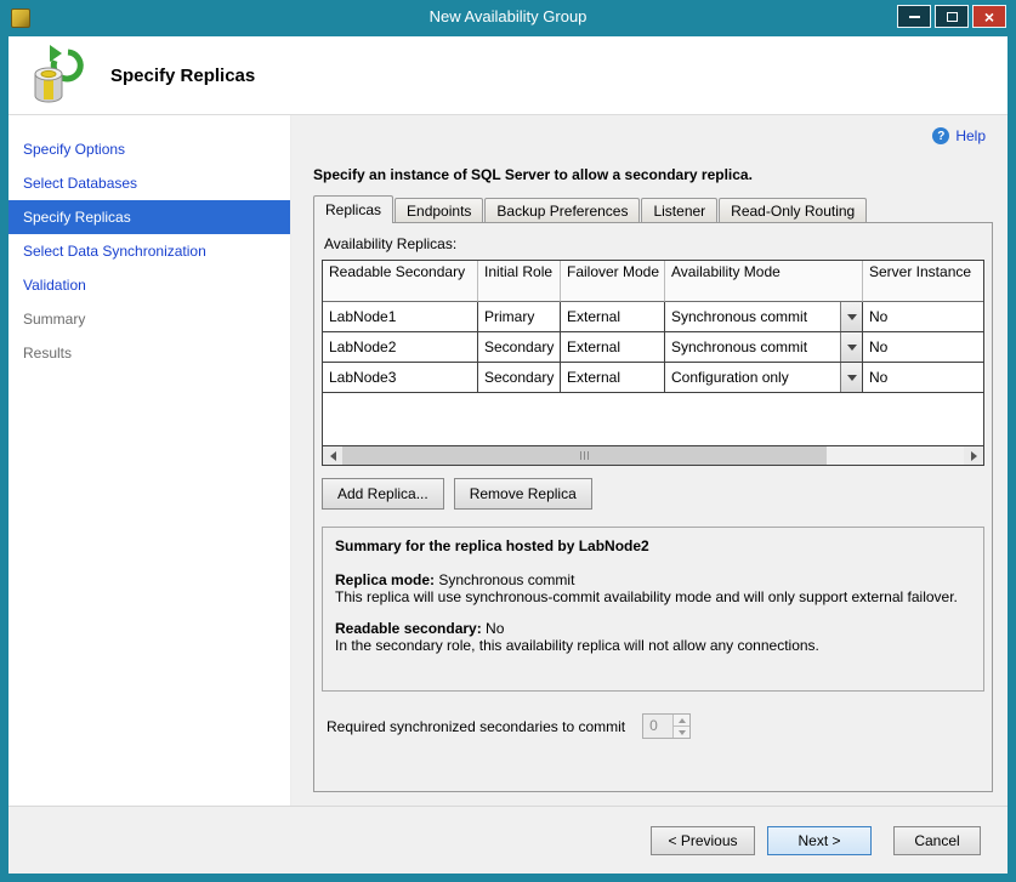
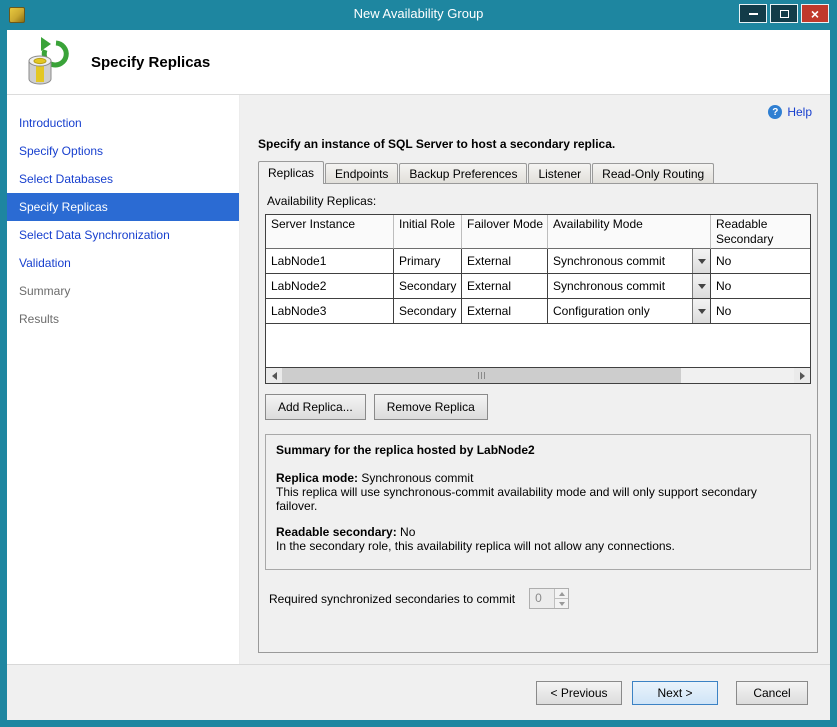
  New Availability Group
  ×
  Specify Replicas
+ Introduction
  Specify Options
  Select Databases
  Specify Replicas
  Select Data Synchronization
  Validation
  Summary
  Results
  ?
  Help
- Specify an instance of SQL Server to allow a secondary replica.
+ Specify an instance of SQL Server to host a secondary replica.
  Replicas
  Endpoints
  Backup Preferences
  Listener
  Read-Only Routing
  Availability Replicas:
- Readable Secondary
+ Server Instance
  Initial Role
  Failover Mode
  Availability Mode
- Server Instance
+ Readable Secondary
  LabNode1
  Primary
  External
  Synchronous commit
  No
  LabNode2
  Secondary
  External
  Synchronous commit
  No
  LabNode3
  Secondary
  External
  Configuration only
  No
  Add Replica...
  Remove Replica
  Summary for the replica hosted by LabNode2
  Replica mode: Synchronous commit
- This replica will use synchronous-commit availability mode and will only support external failover.
+ This replica will use synchronous-commit availability mode and will only support secondary failover.
  Readable secondary: No
  In the secondary role, this availability replica will not allow any connections.
  Required synchronized secondaries to commit
  0
  < Previous
  Next >
  Cancel
